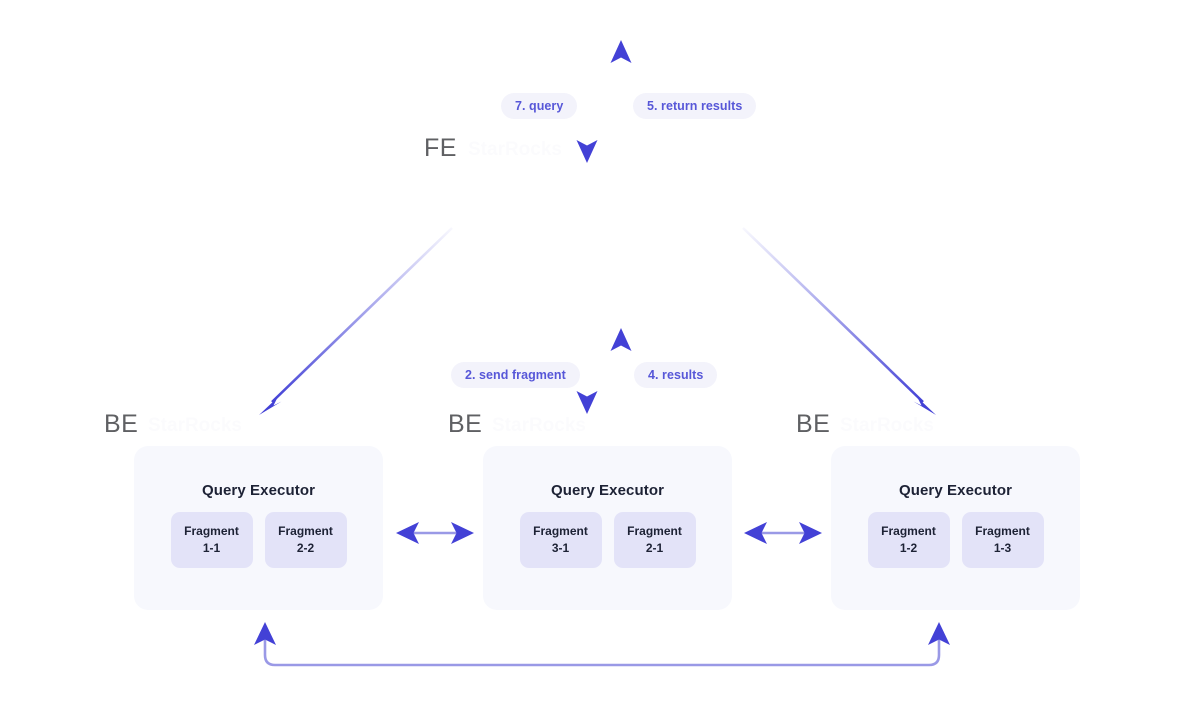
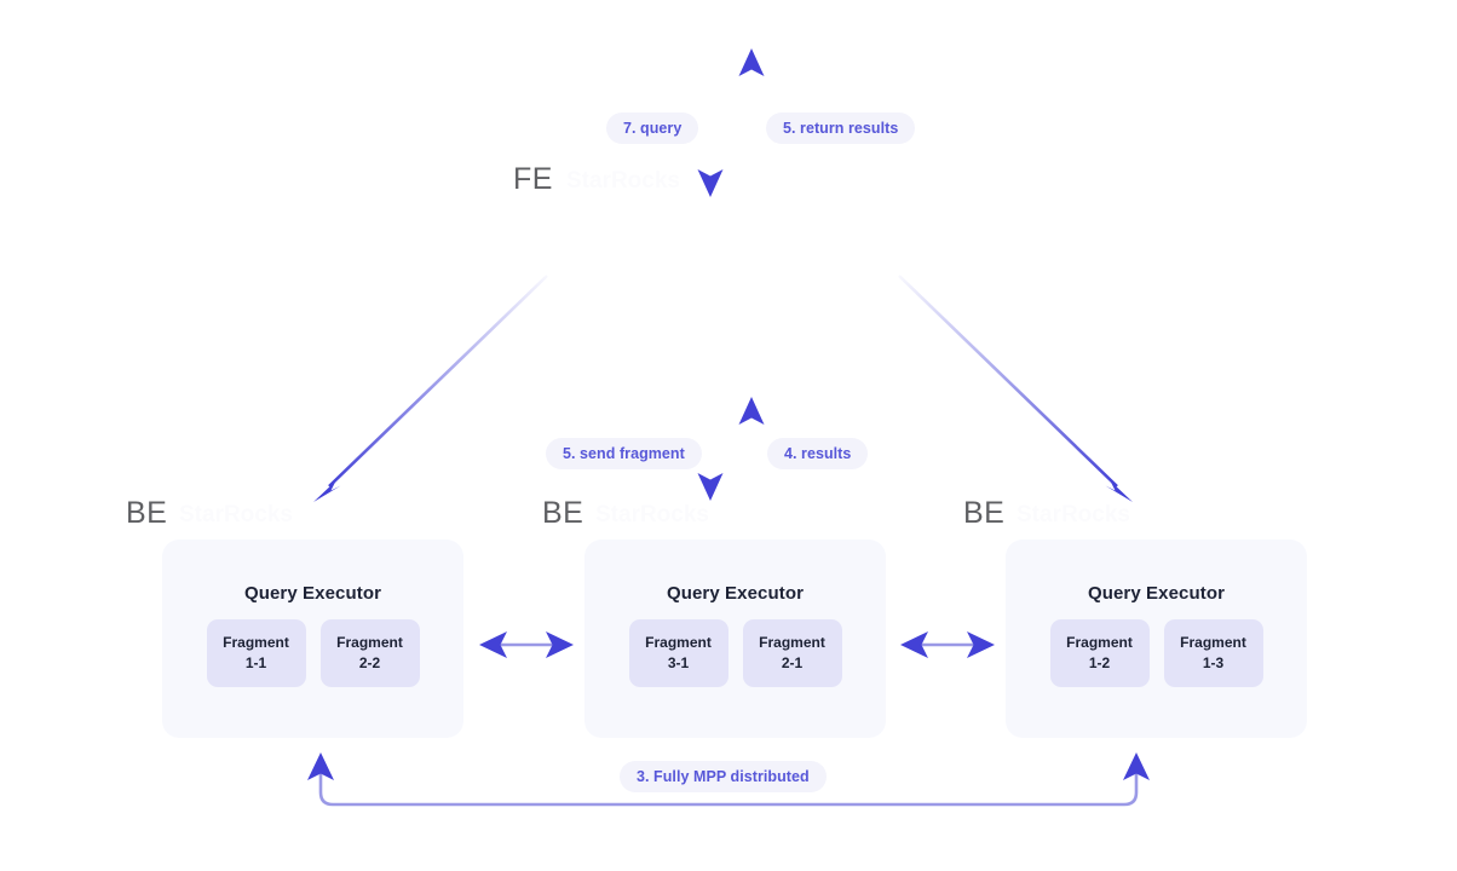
  FE
  BE
  BE
  BE
  Query Executor
  Fragment
  1-1
  Fragment
  2-2
  Query Executor
  Fragment
  3-1
  Fragment
  2-1
  Query Executor
  Fragment
  1-2
  Fragment
  1-3
  7. query
  5. return results
- 2. send fragment
+ 5. send fragment
  4. results
+ 3. Fully MPP distributed
